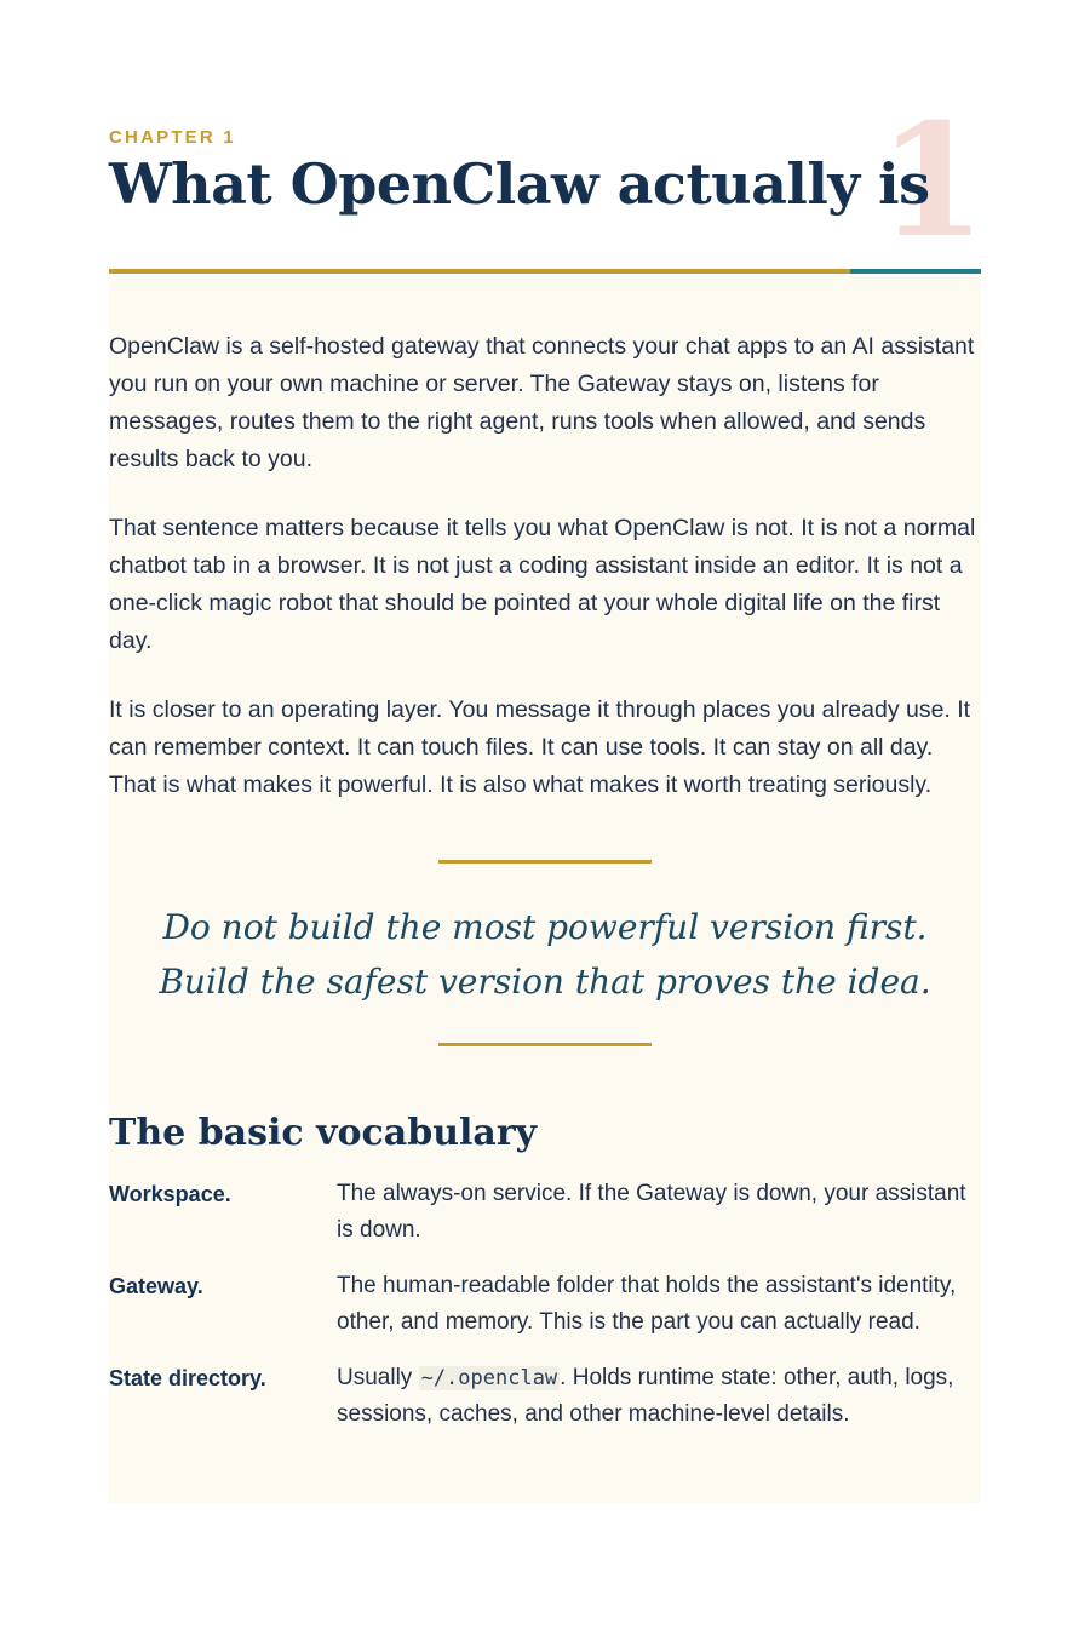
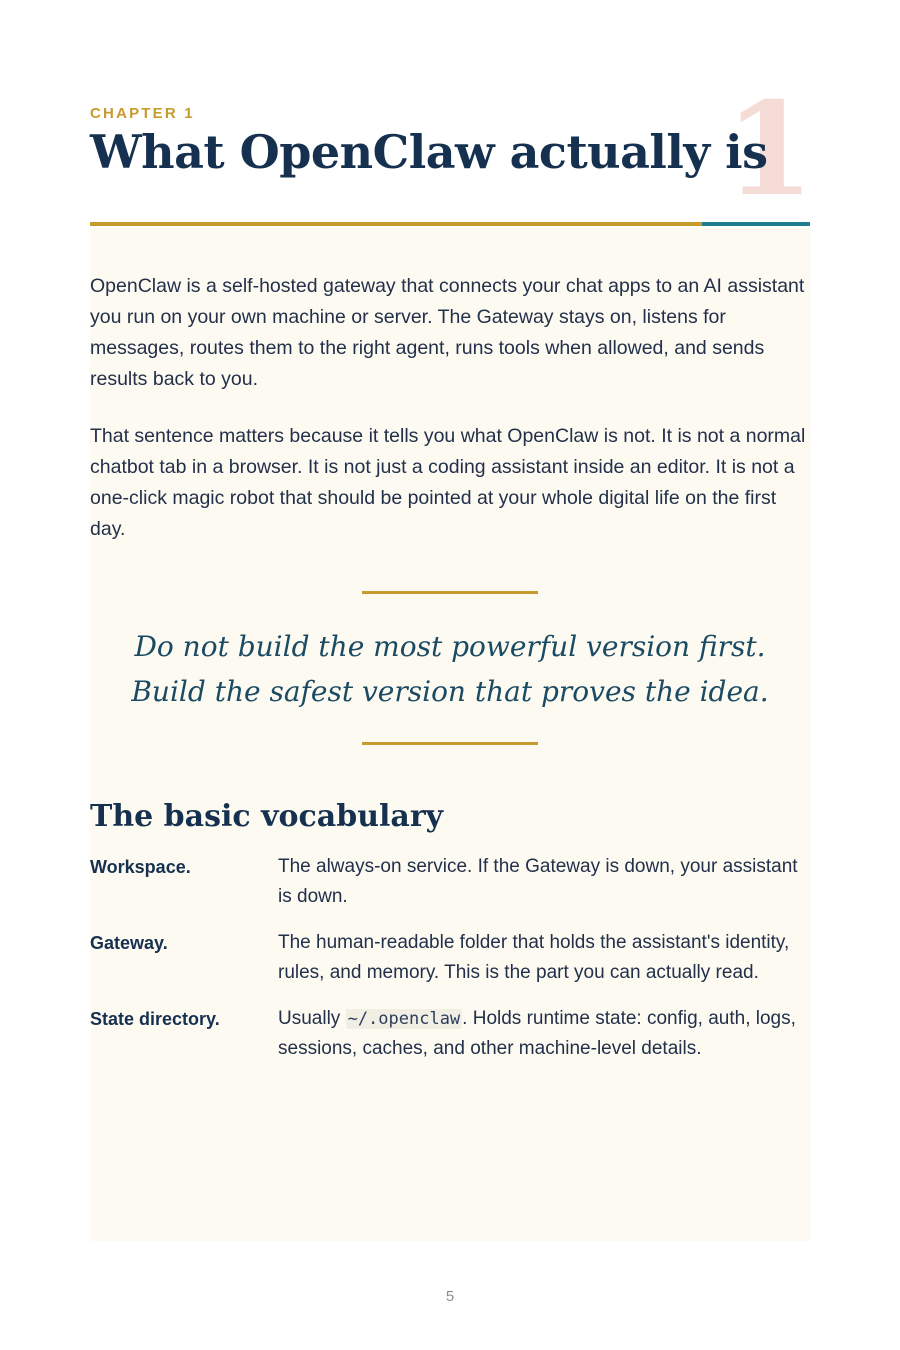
  CHAPTER 1
  1
  What OpenClaw actually is
  OpenClaw is a self-hosted gateway that connects your chat apps to an AI assistant you run on your own machine or server. The Gateway stays on, listens for messages, routes them to the right agent, runs tools when allowed, and sends results back to you.
  That sentence matters because it tells you what OpenClaw is not. It is not a normal chatbot tab in a browser. It is not just a coding assistant inside an editor. It is not a one-click magic robot that should be pointed at your whole digital life on the first day.
- It is closer to an operating layer. You message it through places you already use. It can remember context. It can touch files. It can use tools. It can stay on all day. That is what makes it powerful. It is also what makes it worth treating seriously.
  Do not build the most powerful version first. Build the safest version that proves the idea.
  The basic vocabulary
  Workspace.
  The always-on service. If the Gateway is down, your assistant is down.
  Gateway.
- The human-readable folder that holds the assistant's identity, other, and memory. This is the part you can actually read.
+ The human-readable folder that holds the assistant's identity, rules, and memory. This is the part you can actually read.
  State directory.
- Usually ~/.openclaw. Holds runtime state: other, auth, logs, sessions, caches, and other machine-level details.
+ Usually ~/.openclaw. Holds runtime state: config, auth, logs, sessions, caches, and other machine-level details.
+ 5
